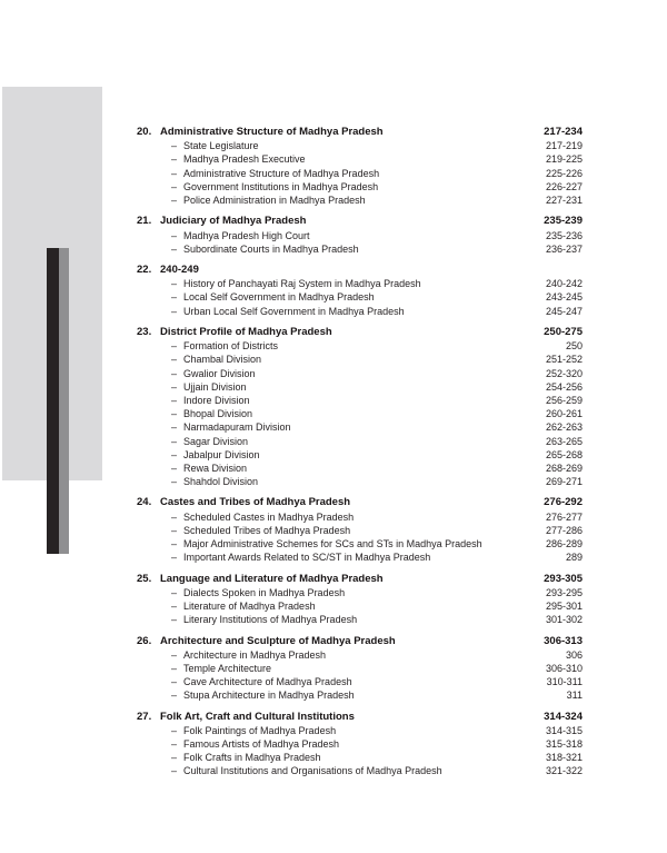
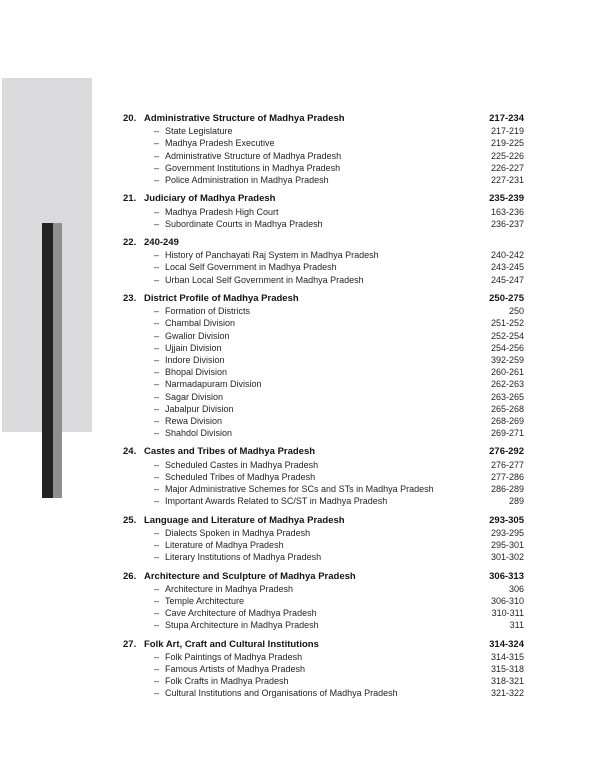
  20.
  Administrative Structure of Madhya Pradesh
  217-234
  –
  State Legislature
  217-219
  –
  Madhya Pradesh Executive
  219-225
  –
  Administrative Structure of Madhya Pradesh
  225-226
  –
  Government Institutions in Madhya Pradesh
  226-227
  –
  Police Administration in Madhya Pradesh
  227-231
  21.
  Judiciary of Madhya Pradesh
  235-239
  –
  Madhya Pradesh High Court
- 235-236
+ 163-236
  –
  Subordinate Courts in Madhya Pradesh
  236-237
  22.
  240-249
  –
  History of Panchayati Raj System in Madhya Pradesh
  240-242
  –
  Local Self Government in Madhya Pradesh
  243-245
  –
  Urban Local Self Government in Madhya Pradesh
  245-247
  23.
  District Profile of Madhya Pradesh
  250-275
  –
  Formation of Districts
  250
  –
  Chambal Division
  251-252
  –
  Gwalior Division
- 252-320
+ 252-254
  –
  Ujjain Division
  254-256
  –
  Indore Division
- 256-259
+ 392-259
  –
  Bhopal Division
  260-261
  –
  Narmadapuram Division
  262-263
  –
  Sagar Division
  263-265
  –
  Jabalpur Division
  265-268
  –
  Rewa Division
  268-269
  –
  Shahdol Division
  269-271
  24.
  Castes and Tribes of Madhya Pradesh
  276-292
  –
  Scheduled Castes in Madhya Pradesh
  276-277
  –
  Scheduled Tribes of Madhya Pradesh
  277-286
  –
  Major Administrative Schemes for SCs and STs in Madhya Pradesh
  286-289
  –
  Important Awards Related to SC/ST in Madhya Pradesh
  289
  25.
  Language and Literature of Madhya Pradesh
  293-305
  –
  Dialects Spoken in Madhya Pradesh
  293-295
  –
  Literature of Madhya Pradesh
  295-301
  –
  Literary Institutions of Madhya Pradesh
  301-302
  26.
  Architecture and Sculpture of Madhya Pradesh
  306-313
  –
  Architecture in Madhya Pradesh
  306
  –
  Temple Architecture
  306-310
  –
  Cave Architecture of Madhya Pradesh
  310-311
  –
  Stupa Architecture in Madhya Pradesh
  311
  27.
  Folk Art, Craft and Cultural Institutions
  314-324
  –
  Folk Paintings of Madhya Pradesh
  314-315
  –
  Famous Artists of Madhya Pradesh
  315-318
  –
  Folk Crafts in Madhya Pradesh
  318-321
  –
  Cultural Institutions and Organisations of Madhya Pradesh
  321-322
